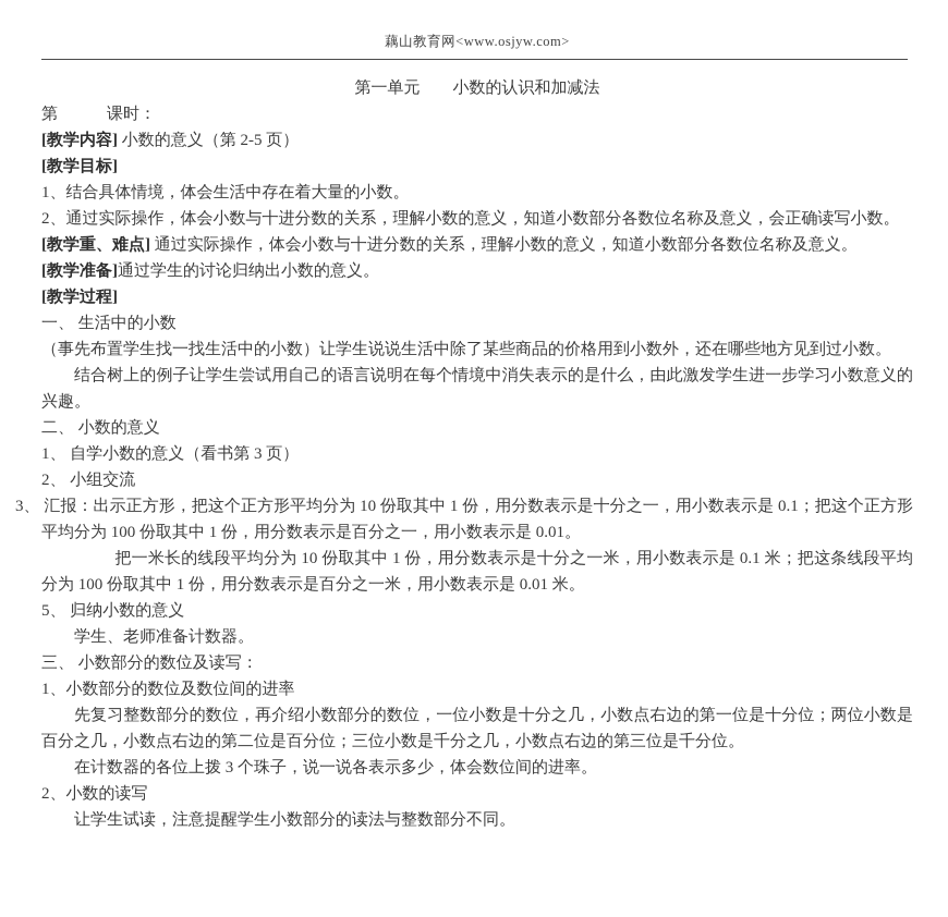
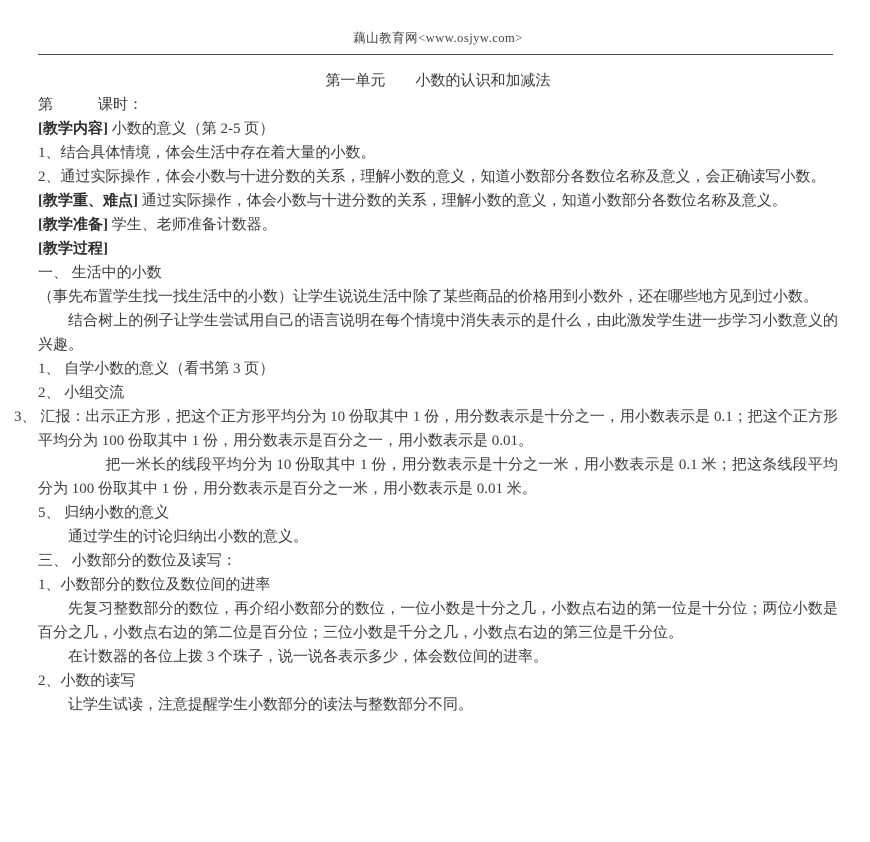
  藕山教育网<www.osjyw.com>
  第一单元 小数的认识和加减法
  第 课时：
  [教学内容] 小数的意义（第 2-5 页）
- [教学目标]
  1、结合具体情境，体会生活中存在着大量的小数。
  2、通过实际操作，体会小数与十进分数的关系，理解小数的意义，知道小数部分各数位名称及意义，会正确读写小数。
  [教学重、难点] 通过实际操作，体会小数与十进分数的关系，理解小数的意义，知道小数部分各数位名称及意义。
- [教学准备]通过学生的讨论归纳出小数的意义。
+ [教学准备] 学生、老师准备计数器。
  [教学过程]
  一、 生活中的小数
  （事先布置学生找一找生活中的小数）让学生说说生活中除了某些商品的价格用到小数外，还在哪些地方见到过小数。
  结合树上的例子让学生尝试用自己的语言说明在每个情境中消失表示的是什么，由此激发学生进一步学习小数意义的兴趣。
- 二、 小数的意义
  1、 自学小数的意义（看书第 3 页）
  2、 小组交流
  3、 汇报：出示正方形，把这个正方形平均分为 10 份取其中 1 份，用分数表示是十分之一，用小数表示是 0.1；把这个正方形平均分为 100 份取其中 1 份，用分数表示是百分之一，用小数表示是 0.01。
  把一米长的线段平均分为 10 份取其中 1 份，用分数表示是十分之一米，用小数表示是 0.1 米；把这条线段平均分为 100 份取其中 1 份，用分数表示是百分之一米，用小数表示是 0.01 米。
  5、 归纳小数的意义
- 学生、老师准备计数器。
+ 通过学生的讨论归纳出小数的意义。
  三、 小数部分的数位及读写：
  1、小数部分的数位及数位间的进率
  先复习整数部分的数位，再介绍小数部分的数位，一位小数是十分之几，小数点右边的第一位是十分位；两位小数是百分之几，小数点右边的第二位是百分位；三位小数是千分之几，小数点右边的第三位是千分位。
  在计数器的各位上拨 3 个珠子，说一说各表示多少，体会数位间的进率。
  2、小数的读写
  让学生试读，注意提醒学生小数部分的读法与整数部分不同。
